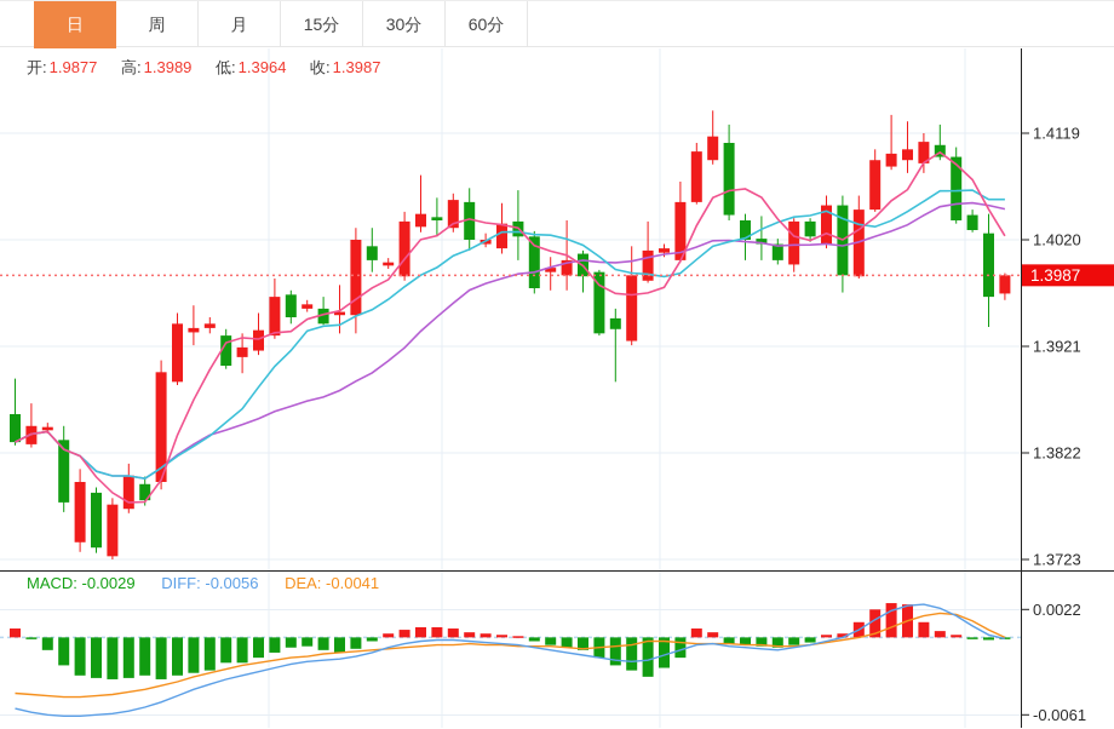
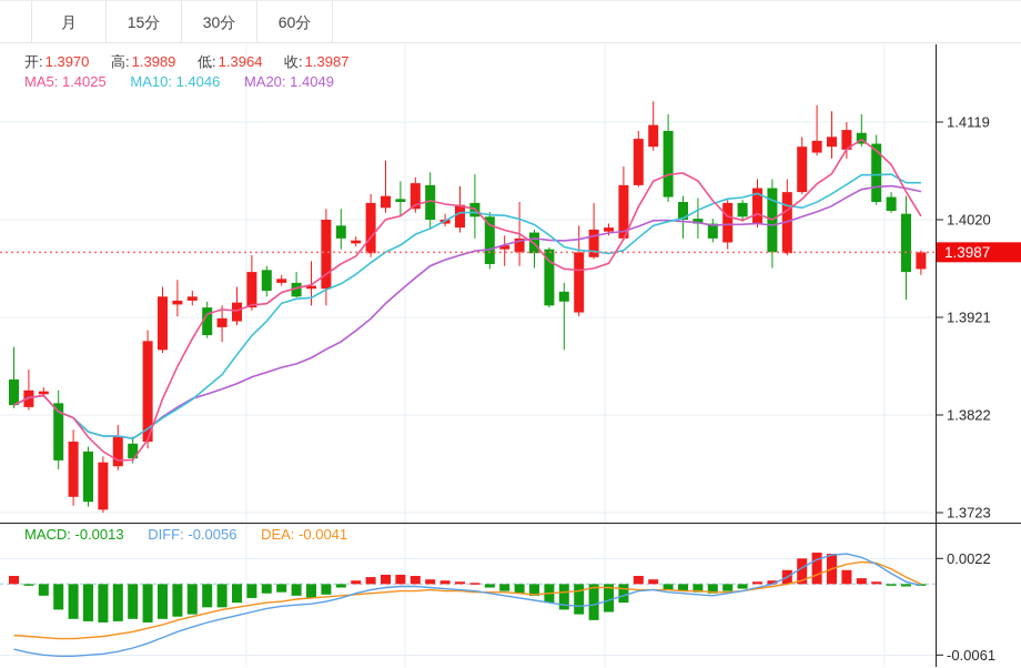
  1.3987
  1.4119
  1.4020
  1.3921
  1.3822
  1.3723
  0.0022
  -0.0061
- 日
- 周
  月
  15分
  30分
  60分
- 开: 1.9877 高: 1.3989 低: 1.3964 收: 1.3987
+ 开: 1.3970 高: 1.3989 低: 1.3964 收: 1.3987
+ MA5: 1.4025 MA10: 1.4046 MA20: 1.4049
- MACD: -0.0029 DIFF: -0.0056 DEA: -0.0041
+ MACD: -0.0013 DIFF: -0.0056 DEA: -0.0041
